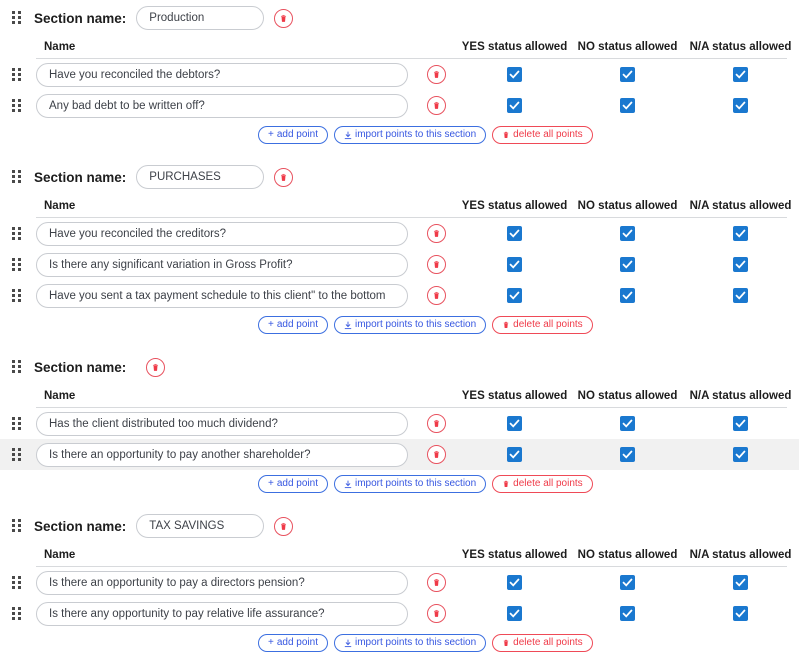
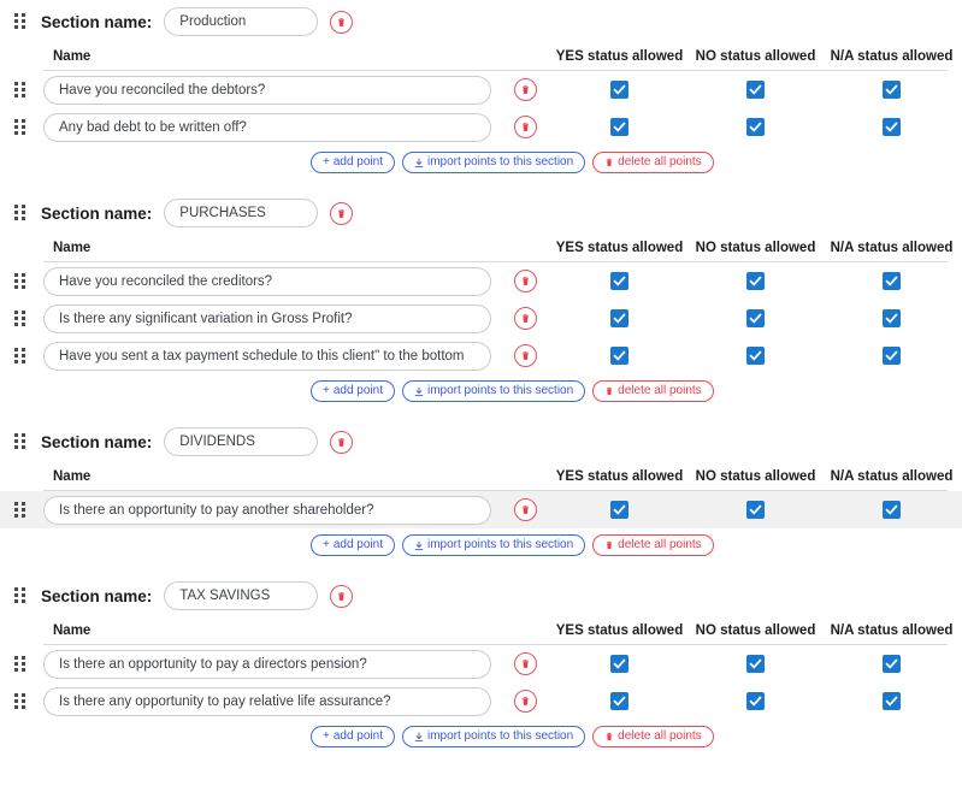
  Section name:
  Production
  Name
  YES status allowed
  NO status allowed
  N/A status allowed
  Have you reconciled the debtors?
  Any bad debt to be written off?
  +
  add point
  import points to this section
  delete all points
  Section name:
  PURCHASES
  Name
  YES status allowed
  NO status allowed
  N/A status allowed
  Have you reconciled the creditors?
  Is there any significant variation in Gross Profit?
  Have you sent a tax payment schedule to this client" to the bottom
  +
  add point
  import points to this section
  delete all points
  Section name:
+ DIVIDENDS
  Name
  YES status allowed
  NO status allowed
  N/A status allowed
- Has the client distributed too much dividend?
  Is there an opportunity to pay another shareholder?
  +
  add point
  import points to this section
  delete all points
  Section name:
  TAX SAVINGS
  Name
  YES status allowed
  NO status allowed
  N/A status allowed
  Is there an opportunity to pay a directors pension?
  Is there any opportunity to pay relative life assurance?
  +
  add point
  import points to this section
  delete all points
